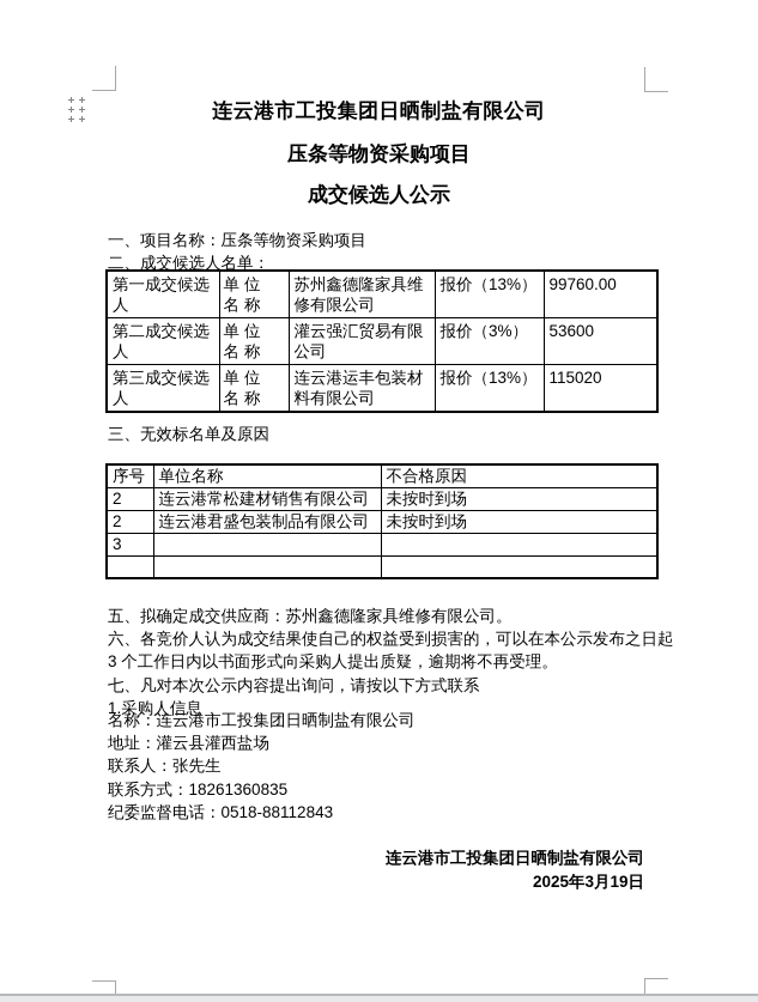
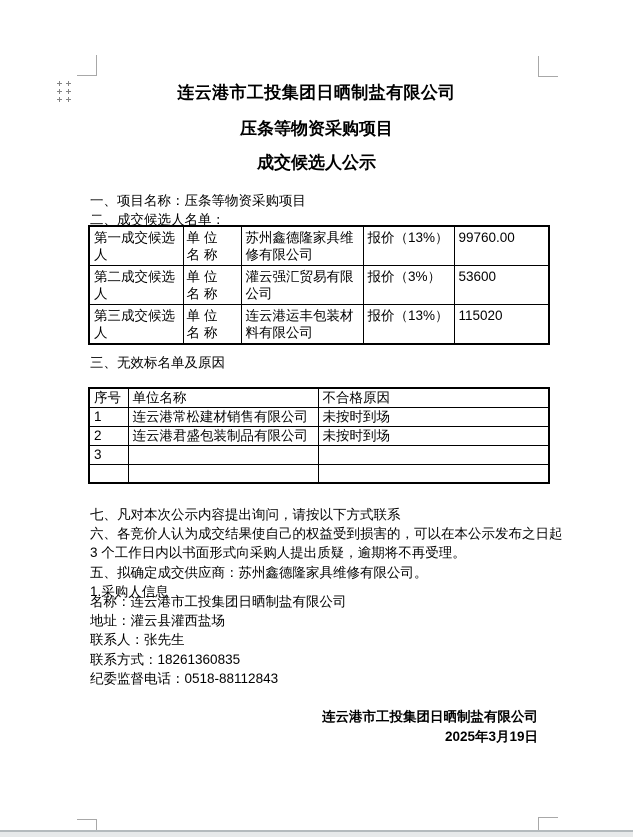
  连云港市工投集团日晒制盐有限公司
  压条等物资采购项目
  成交候选人公示
  一、项目名称：压条等物资采购项目
  二、成交候选人名单：
  第一成交候选人	单位名称	苏州鑫德隆家具维修有限公司	报价（13%）	99760.00
  第二成交候选人	单位名称	灌云强汇贸易有限公司	报价（3%）	53600
  第三成交候选人	单位名称	连云港运丰包装材料有限公司	报价（13%）	115020
  三、无效标名单及原因
  序号	单位名称	不合格原因
- 2	连云港常松建材销售有限公司	未按时到场
+ 1	连云港常松建材销售有限公司	未按时到场
  2	连云港君盛包装制品有限公司	未按时到场
  3
- 五、拟确定成交供应商：苏州鑫德隆家具维修有限公司。
+ 七、凡对本次公示内容提出询问，请按以下方式联系
  六、各竞价人认为成交结果使自己的权益受到损害的，可以在本公示发布之日起
  3 个工作日内以书面形式向采购人提出质疑，逾期将不再受理。
- 七、凡对本次公示内容提出询问，请按以下方式联系
+ 五、拟确定成交供应商：苏州鑫德隆家具维修有限公司。
  1.采购人信息
  名称：连云港市工投集团日晒制盐有限公司
  地址：灌云县灌西盐场
  联系人：张先生
  联系方式：18261360835
  纪委监督电话：0518-88112843
  连云港市工投集团日晒制盐有限公司
  2025年3月19日
